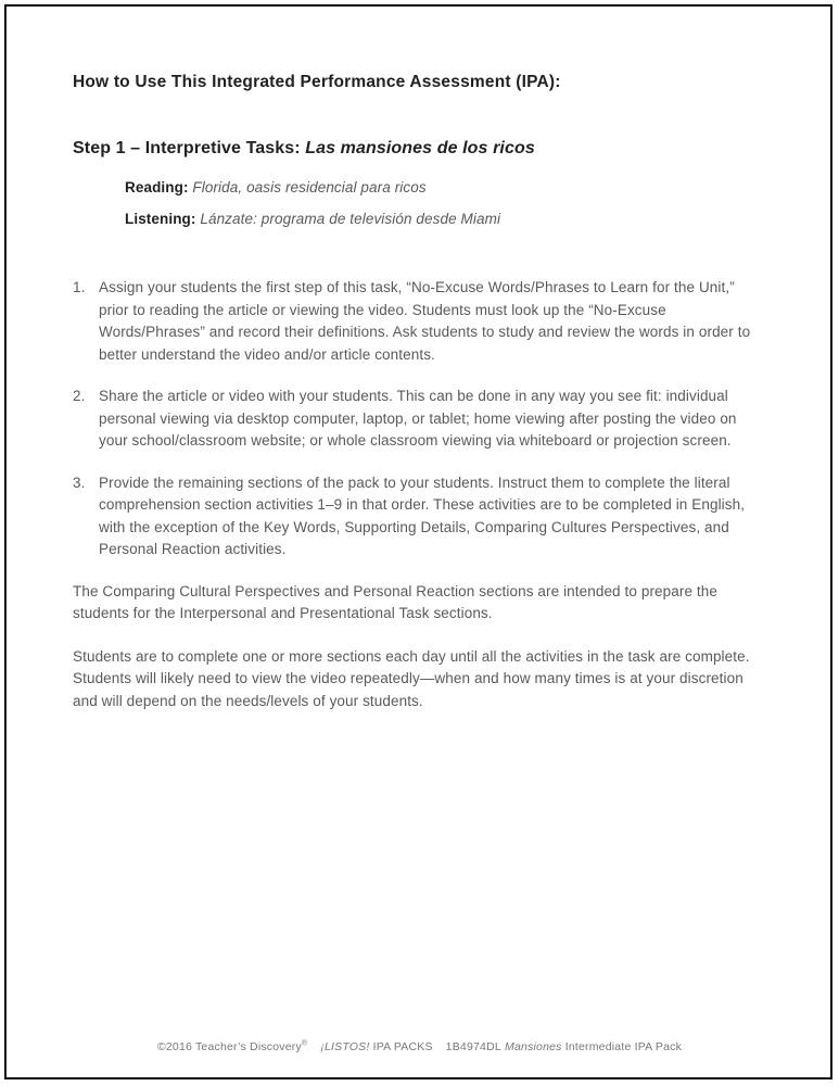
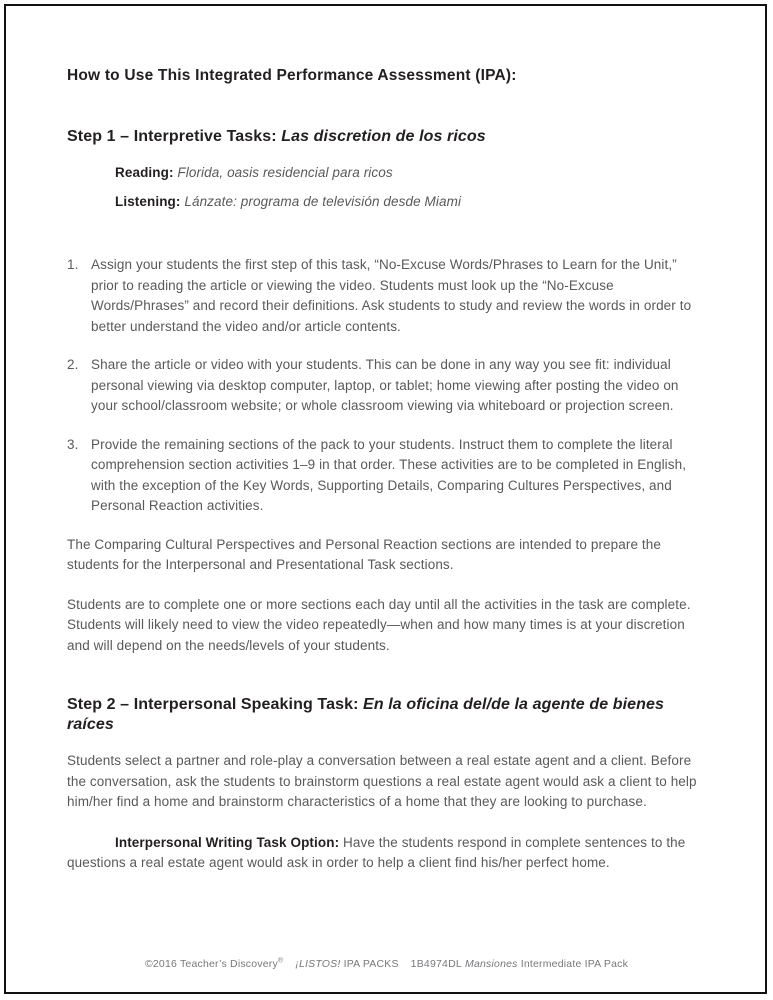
  How to Use This Integrated Performance Assessment (IPA):
- Step 1 – Interpretive Tasks: Las mansiones de los ricos
+ Step 1 – Interpretive Tasks: Las discretion de los ricos
  Reading: Florida, oasis residencial para ricos
  Listening: Lánzate: programa de televisión desde Miami
  1.
  Assign your students the first step of this task, “No-Excuse Words/Phrases to Learn for the Unit,” prior to reading the article or viewing the video. Students must look up the “No-Excuse Words/Phrases” and record their definitions. Ask students to study and review the words in order to better understand the video and/or article contents.
  2.
  Share the article or video with your students. This can be done in any way you see fit: individual personal viewing via desktop computer, laptop, or tablet; home viewing after posting the video on your school/classroom website; or whole classroom viewing via whiteboard or projection screen.
  3.
  Provide the remaining sections of the pack to your students. Instruct them to complete the literal comprehension section activities 1–9 in that order. These activities are to be completed in English, with the exception of the Key Words, Supporting Details, Comparing Cultures Perspectives, and Personal Reaction activities.
  The Comparing Cultural Perspectives and Personal Reaction sections are intended to prepare the students for the Interpersonal and Presentational Task sections.
  Students are to complete one or more sections each day until all the activities in the task are complete. Students will likely need to view the video repeatedly—when and how many times is at your discretion and will depend on the needs/levels of your students.
+ Step 2 – Interpersonal Speaking Task: En la oficina del/de la agente de bienes raíces
+ Students select a partner and role-play a conversation between a real estate agent and a client. Before the conversation, ask the students to brainstorm questions a real estate agent would ask a client to help him/her find a home and brainstorm characteristics of a home that they are looking to purchase.
+ Interpersonal Writing Task Option: Have the students respond in complete sentences to the questions a real estate agent would ask in order to help a client find his/her perfect home.
  ©2016 Teacher’s Discovery ¡LISTOS! IPA PACKS 1B4974DL Mansiones Intermediate IPA Pack
